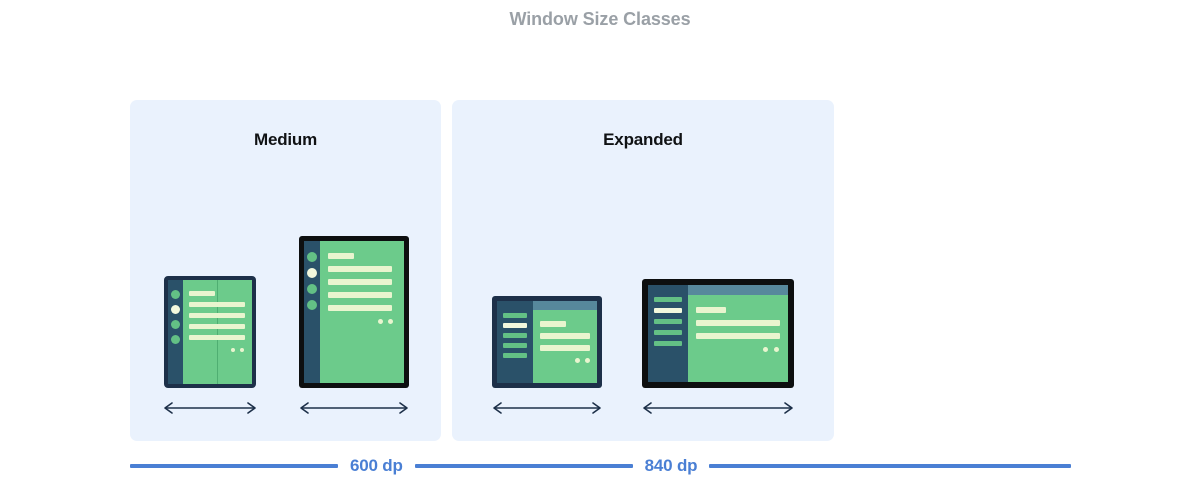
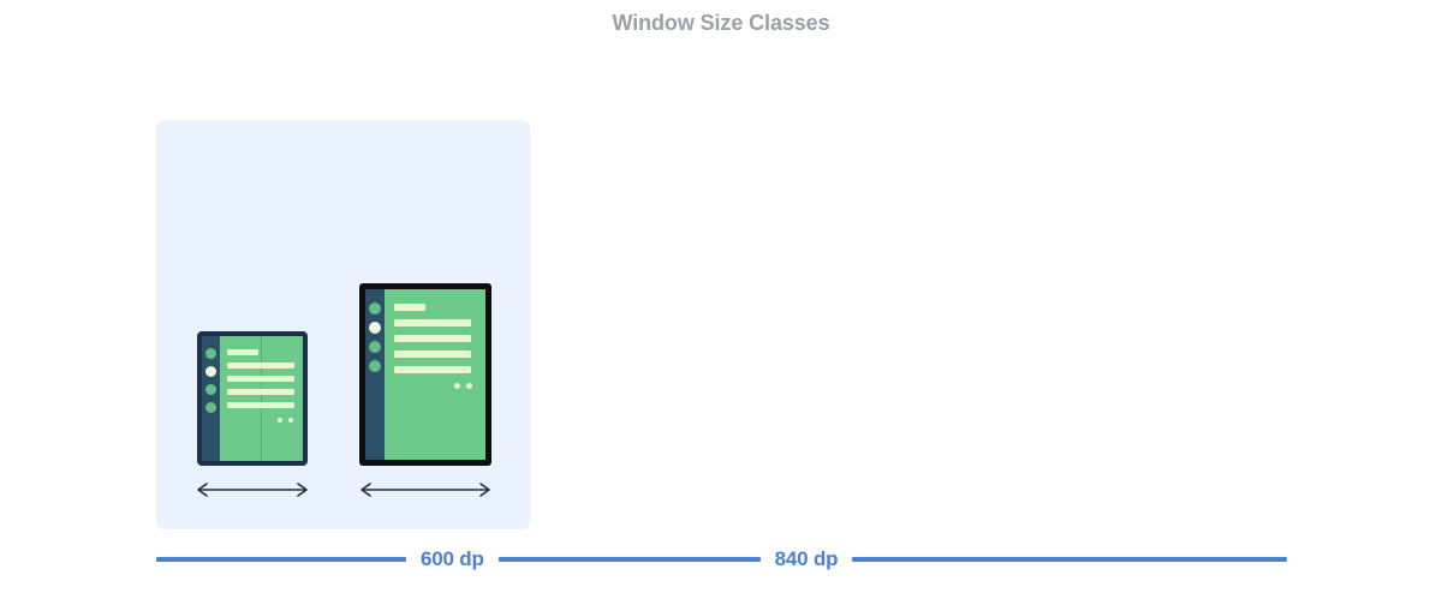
  Window Size Classes
- Medium
- Expanded
  600 dp
  840 dp
